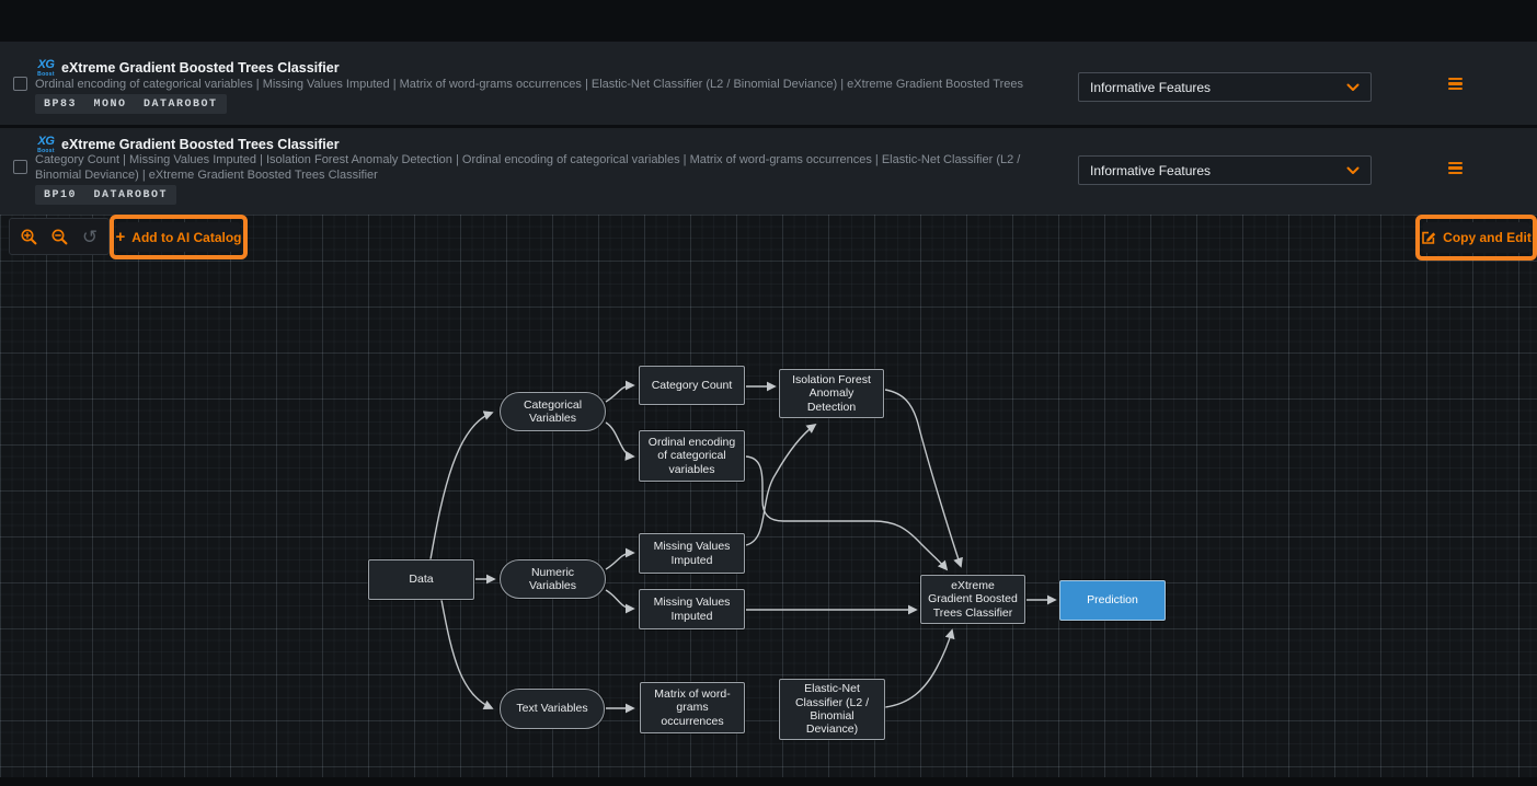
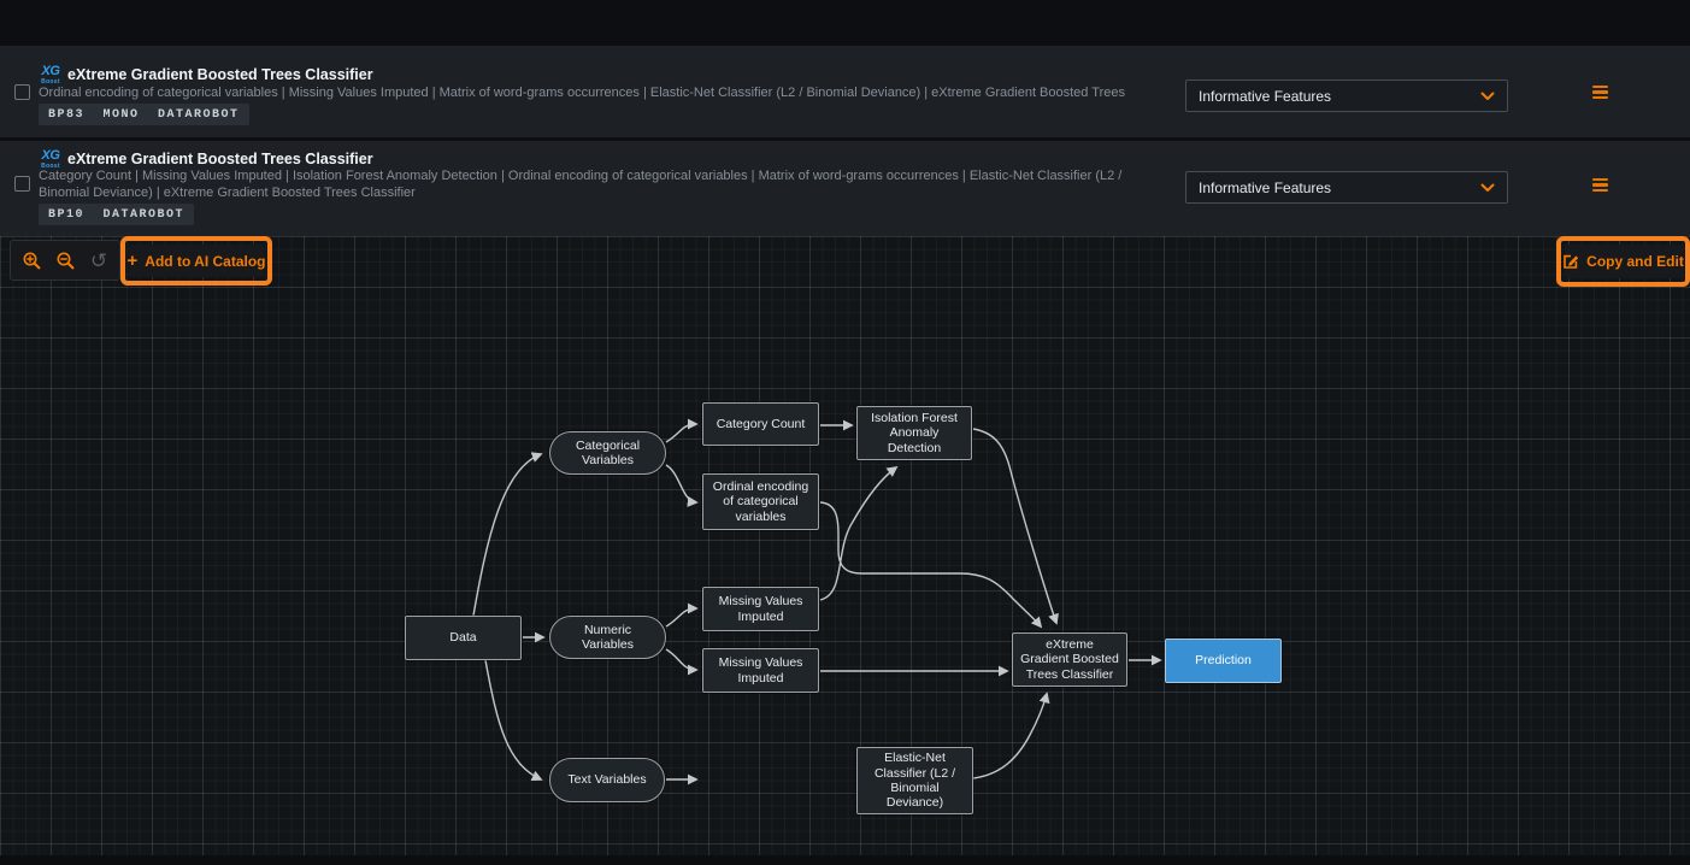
  XG
  eXtreme Gradient Boosted Trees Classifier
  Ordinal encoding of categorical variables | Missing Values Imputed | Matrix of word-grams occurrences | Elastic-Net Classifier (L2 / Binomial Deviance) | eXtreme Gradient Boosted Trees
  BP83 MONO DATAROBOT
  Informative Features
  XG
  eXtreme Gradient Boosted Trees Classifier
  Category Count | Missing Values Imputed | Isolation Forest Anomaly Detection | Ordinal encoding of categorical variables | Matrix of word-grams occurrences | Elastic-Net Classifier (L2 / Binomial Deviance) | eXtreme Gradient Boosted Trees Classifier
  BP10 DATAROBOT
  Informative Features
  Data
  Categorical Variables
  Numeric Variables
  Text Variables
  Category Count
  Ordinal encoding of categorical variables
  Missing Values Imputed
  Missing Values Imputed
- Matrix of word-grams occurrences
  Isolation Forest Anomaly Detection
  Elastic-Net Classifier (L2 / Binomial Deviance)
  eXtreme Gradient Boosted Trees Classifier
  Prediction
  ↺
  +
  Add to AI Catalog
  Copy and Edit
